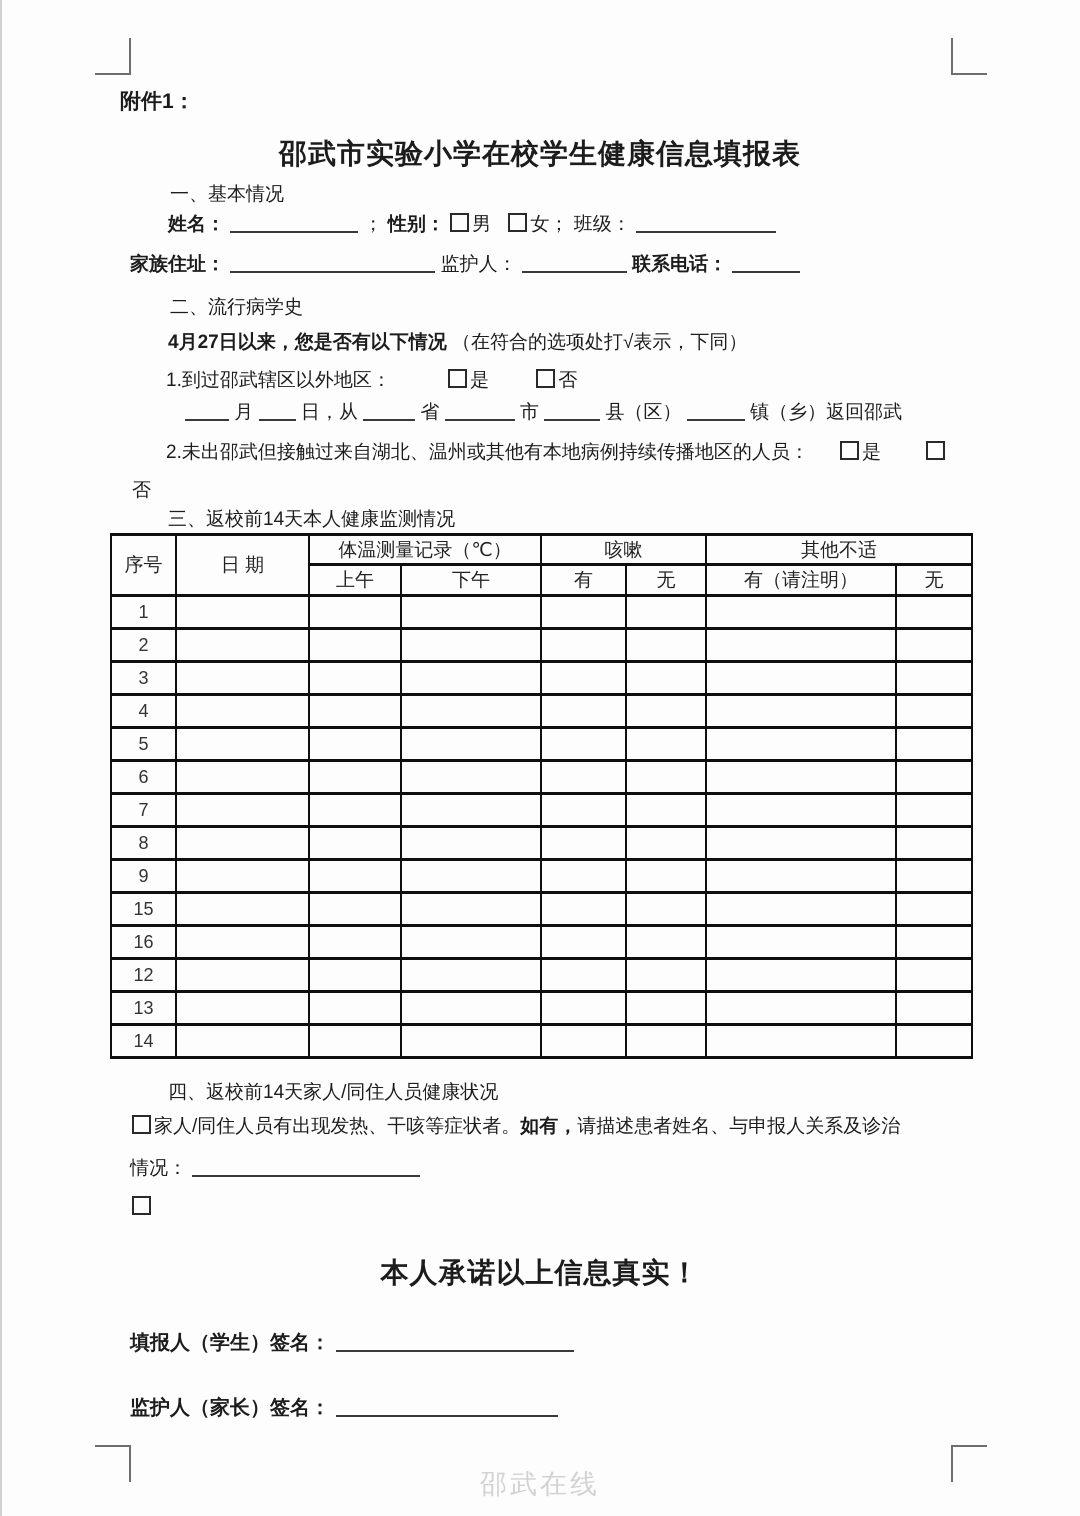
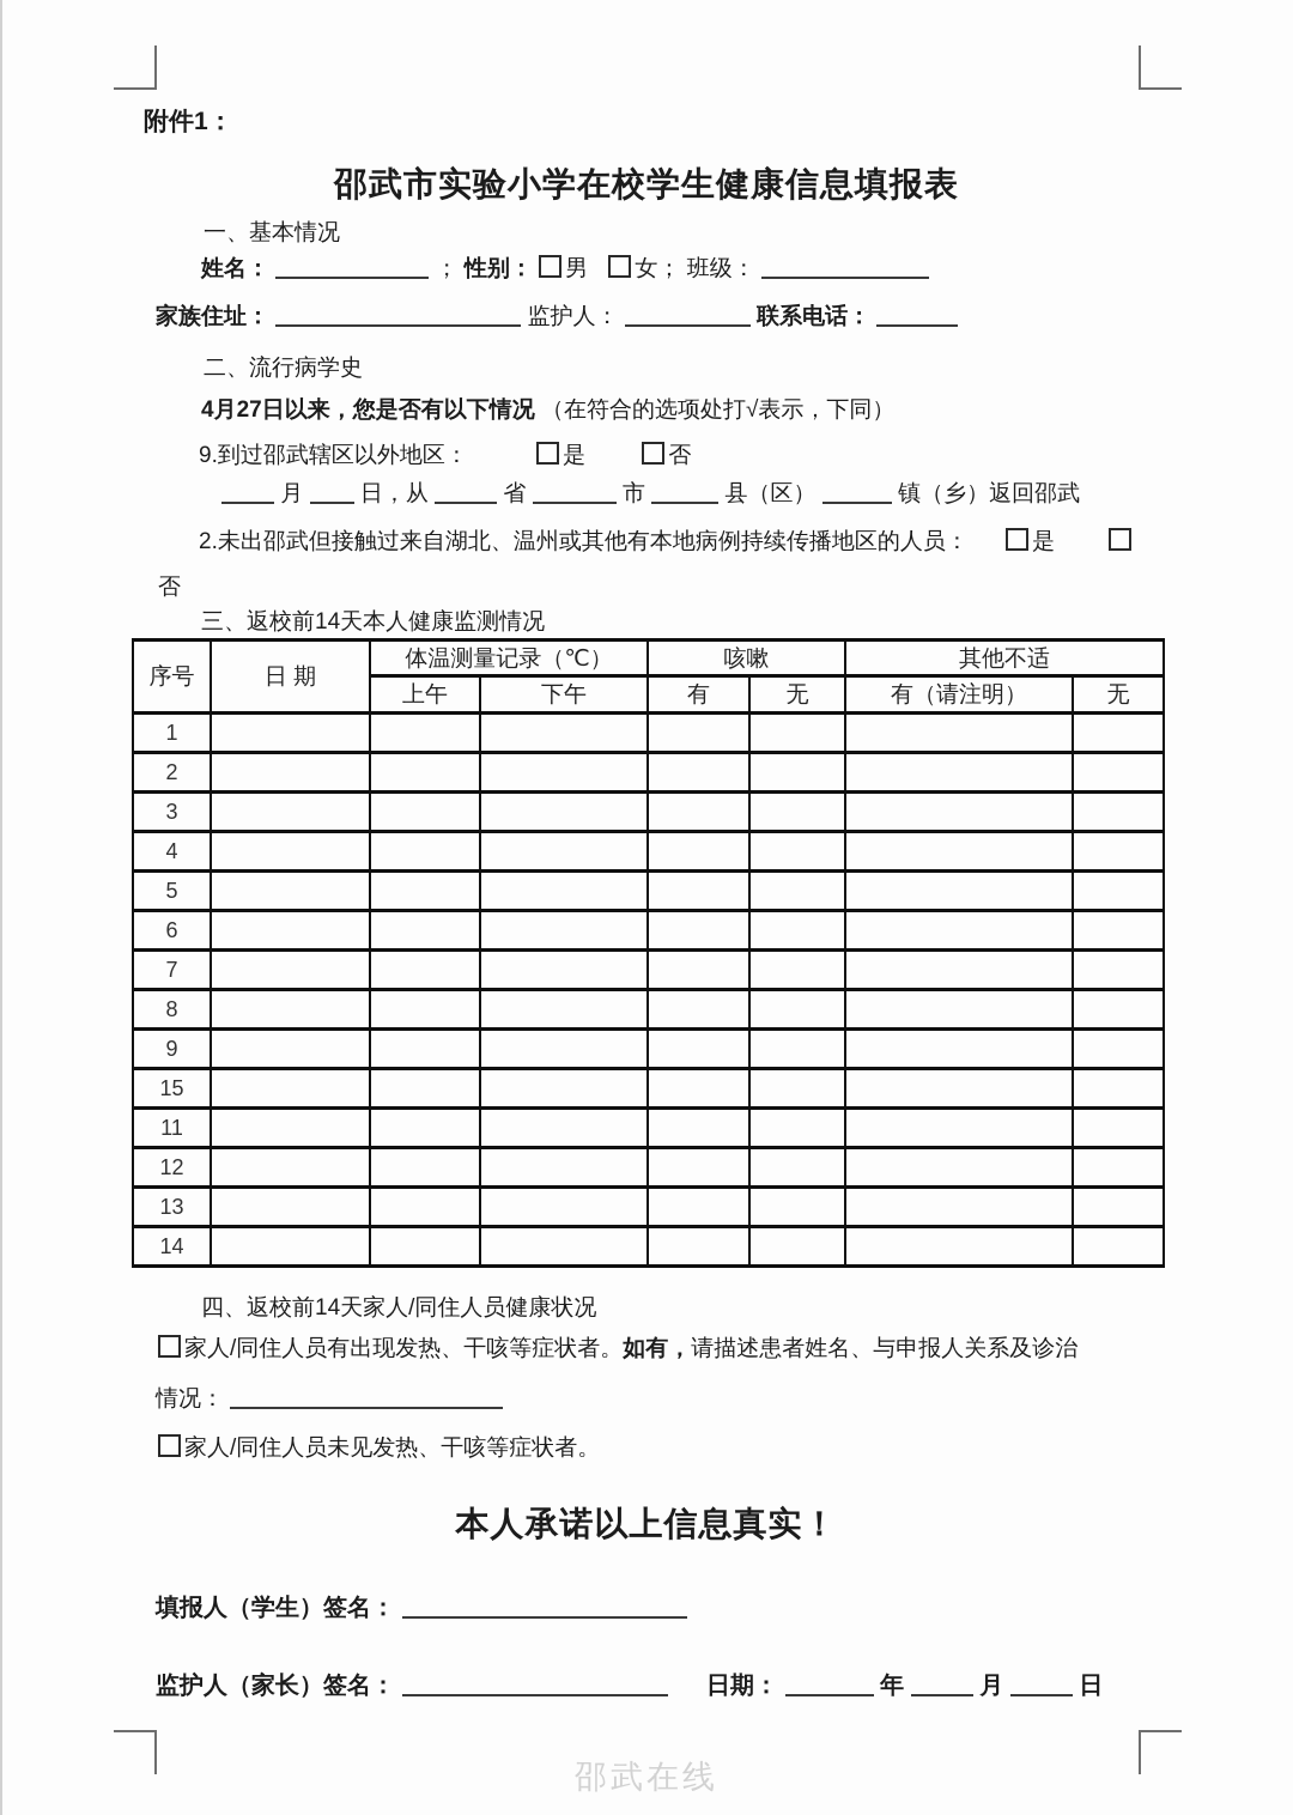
  附件1：
  邵武市实验小学在校学生健康信息填报表
  一、基本情况
  姓名： ； 性别： 男 女； 班级：
  家族住址： 监护人： 联系电话：
  二、流行病学史
  4月27日以来，您是否有以下情况 （在符合的选项处打√表示，下同）
- 1.到过邵武辖区以外地区： 是 否
+ 9.到过邵武辖区以外地区： 是 否
  月 日，从 省 市 县（区） 镇（乡）返回邵武
  2.未出邵武但接触过来自湖北、温州或其他有本地病例持续传播地区的人员： 是
  否
  三、返校前14天本人健康监测情况
  序号	日 期	体温测量记录（℃）	咳嗽	其他不适
  上午	下午	有	无	有（请注明）	无
  1
  2
  3
  4
  5
  6
  7
  8
  9
  15
- 16
+ 11
  12
  13
  14
  四、返校前14天家人/同住人员健康状况
  家人/同住人员有出现发热、干咳等症状者。如有，请描述患者姓名、与申报人关系及诊治
  情况：
+ 家人/同住人员未见发热、干咳等症状者。
  本人承诺以上信息真实！
  填报人（学生）签名：
  监护人（家长）签名：
+ 日期： 年 月 日
  邵武在线
